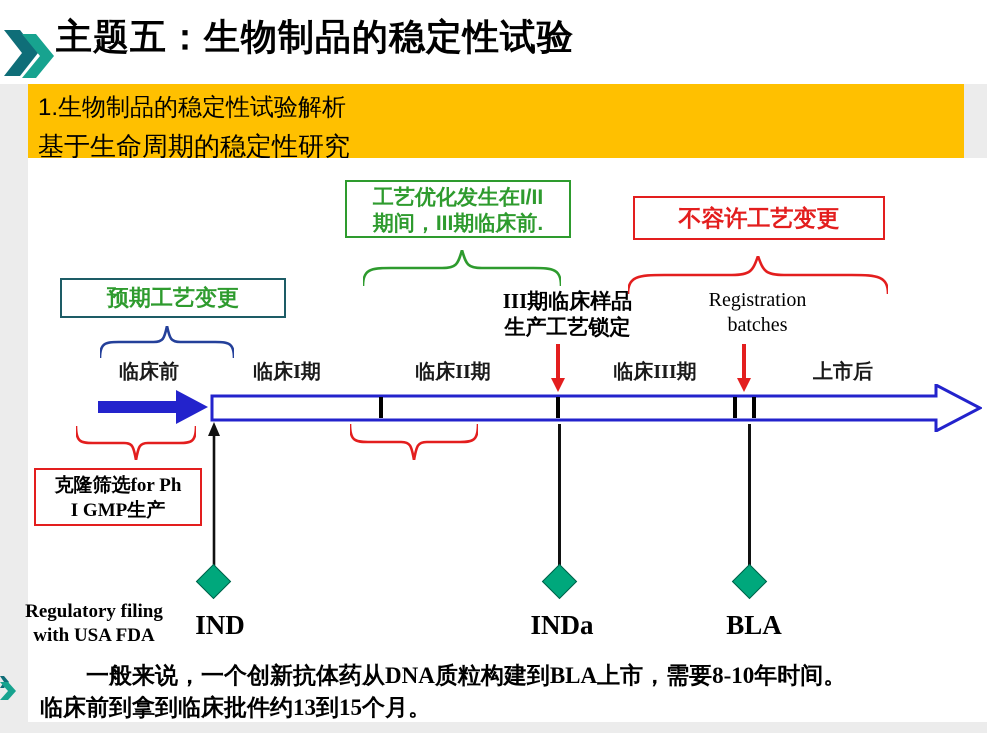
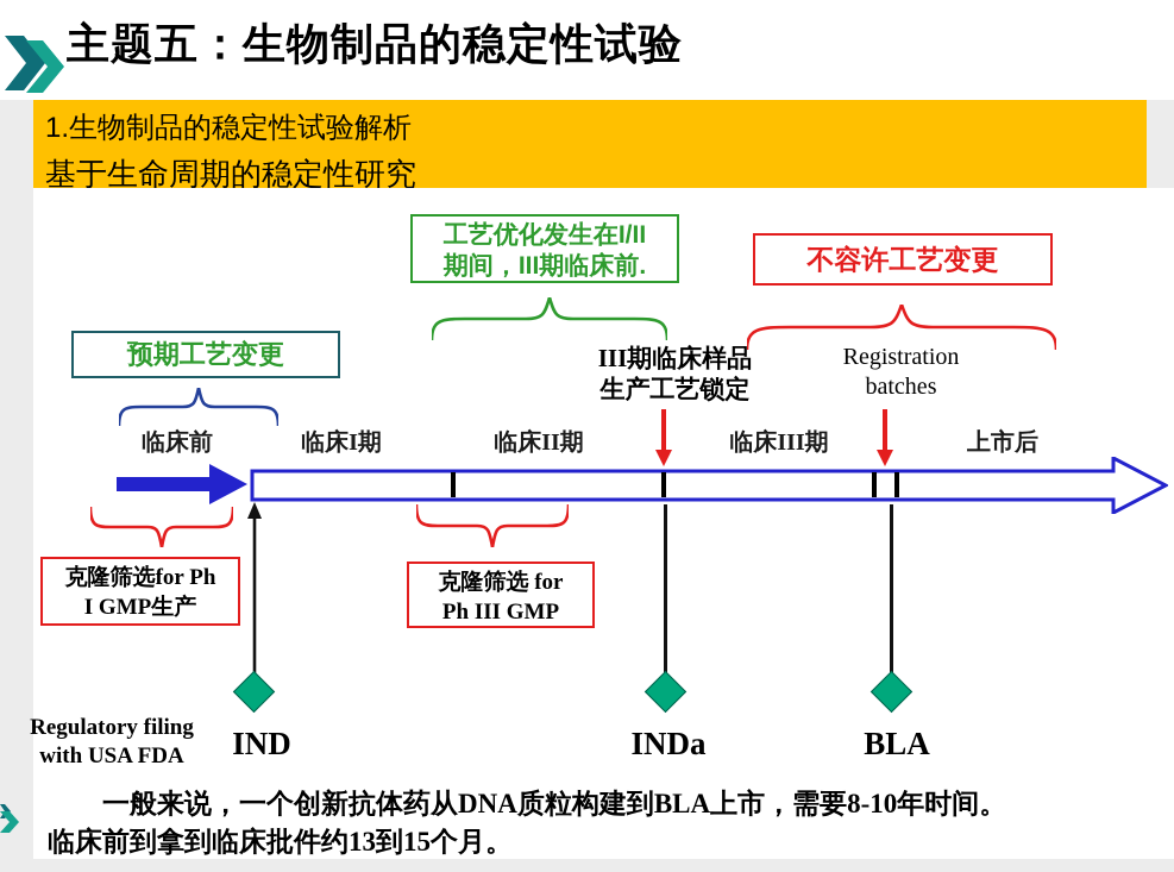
  主题五：生物制品的稳定性试验
  1.生物制品的稳定性试验解析
  基于生命周期的稳定性研究
  工艺优化发生在I/II
  期间，III期临床前.
  不容许工艺变更
  预期工艺变更
  III期临床样品
  生产工艺锁定
  Registration
  batches
  临床前
  临床I期
  临床II期
  临床III期
  上市后
  克隆筛选for Ph
  I GMP生产
+ 克隆筛选 for
+ Ph III GMP
  Regulatory filing
  with USA FDA
  IND
  INDa
  BLA
  一般来说，一个创新抗体药从DNA质粒构建到BLA上市，需要8-10年时间。
  临床前到拿到临床批件约13到15个月。
